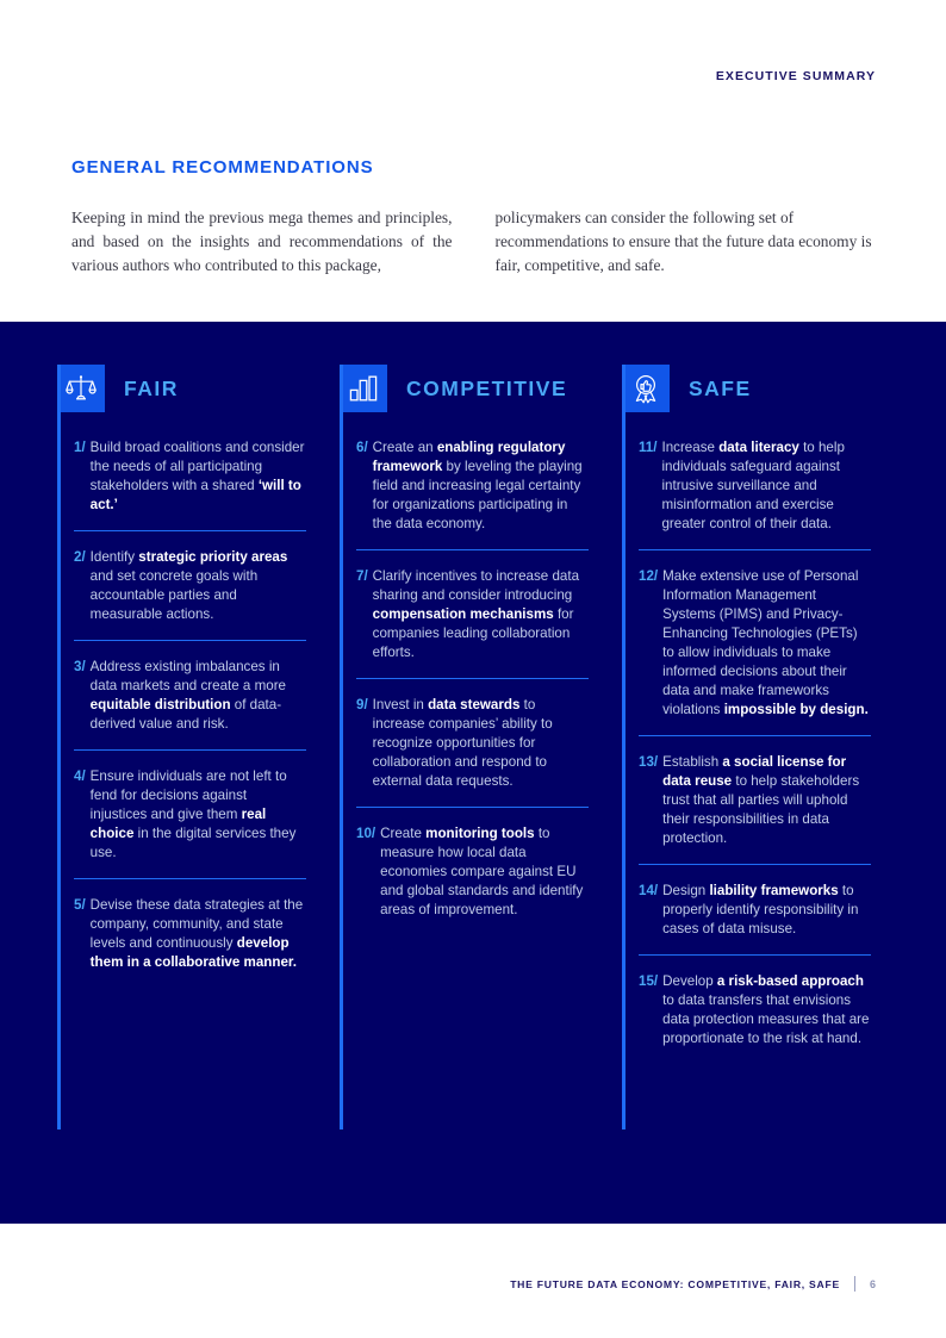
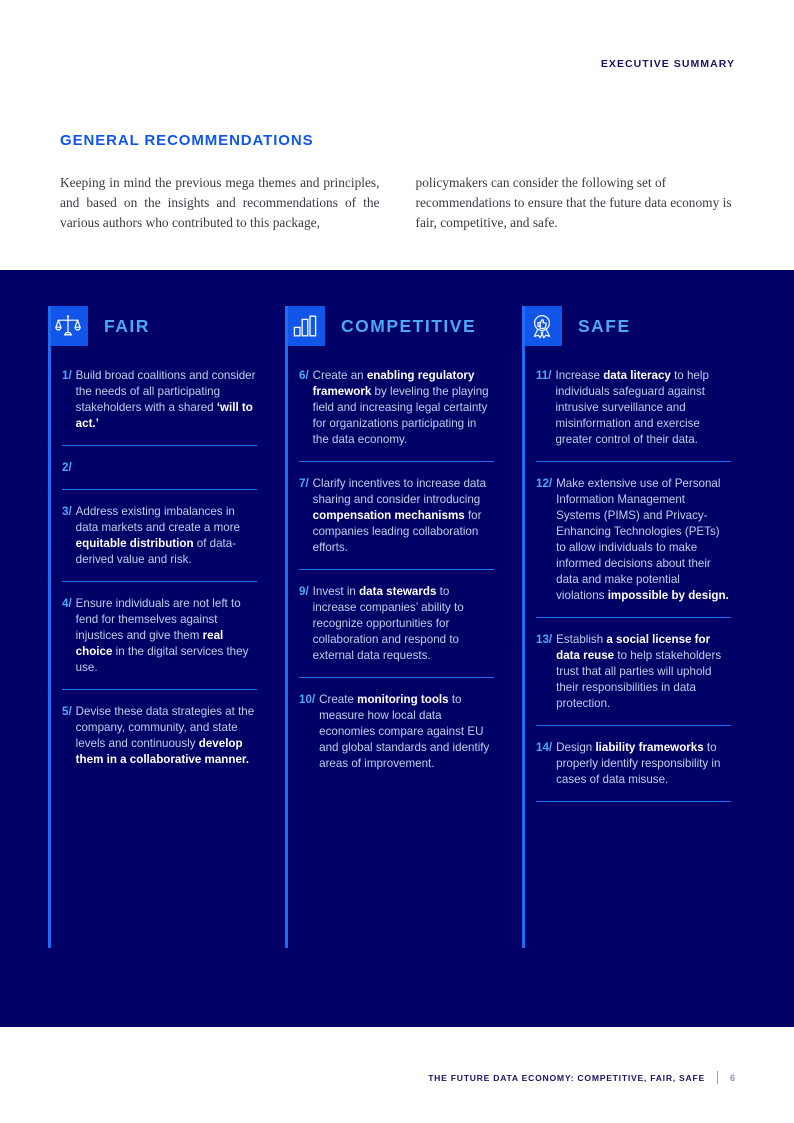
  EXECUTIVE SUMMARY
  GENERAL RECOMMENDATIONS
  Keeping in mind the previous mega themes and principles, and based on the insights and recommendations of the various authors who contributed to this package,
  policymakers can consider the following set of recommendations to ensure that the future data economy is fair, competitive, and safe.
  FAIR
  1/
  Build broad coalitions and consider the needs of all participating stakeholders with a shared ‘will to act.’
  2/
- Identify strategic priority areas and set concrete goals with accountable parties and measurable actions.
  3/
  Address existing imbalances in data markets and create a more equitable distribution of data-derived value and risk.
  4/
- Ensure individuals are not left to fend for decisions against injustices and give them real choice in the digital services they use.
+ Ensure individuals are not left to fend for themselves against injustices and give them real choice in the digital services they use.
  5/
  Devise these data strategies at the company, community, and state levels and continuously develop them in a collaborative manner.
  COMPETITIVE
  6/
  Create an enabling regulatory framework by leveling the playing field and increasing legal certainty for organizations participating in the data economy.
  7/
  Clarify incentives to increase data sharing and consider introducing compensation mechanisms for companies leading collaboration efforts.
  9/
  Invest in data stewards to increase companies’ ability to recognize opportunities for collaboration and respond to external data requests.
  10/
  Create monitoring tools to measure how local data economies compare against EU and global standards and identify areas of improvement.
  SAFE
  11/
  Increase data literacy to help individuals safeguard against intrusive surveillance and misinformation and exercise greater control of their data.
  12/
- Make extensive use of Personal Information Management Systems (PIMS) and Privacy-Enhancing Technologies (PETs) to allow individuals to make informed decisions about their data and make frameworks violations impossible by design.
+ Make extensive use of Personal Information Management Systems (PIMS) and Privacy-Enhancing Technologies (PETs) to allow individuals to make informed decisions about their data and make potential violations impossible by design.
  13/
  Establish a social license for data reuse to help stakeholders trust that all parties will uphold their responsibilities in data protection.
  14/
  Design liability frameworks to properly identify responsibility in cases of data misuse.
- 15/
- Develop a risk-based approach to data transfers that envisions data protection measures that are proportionate to the risk at hand.
  THE FUTURE DATA ECONOMY: COMPETITIVE, FAIR, SAFE
  6
